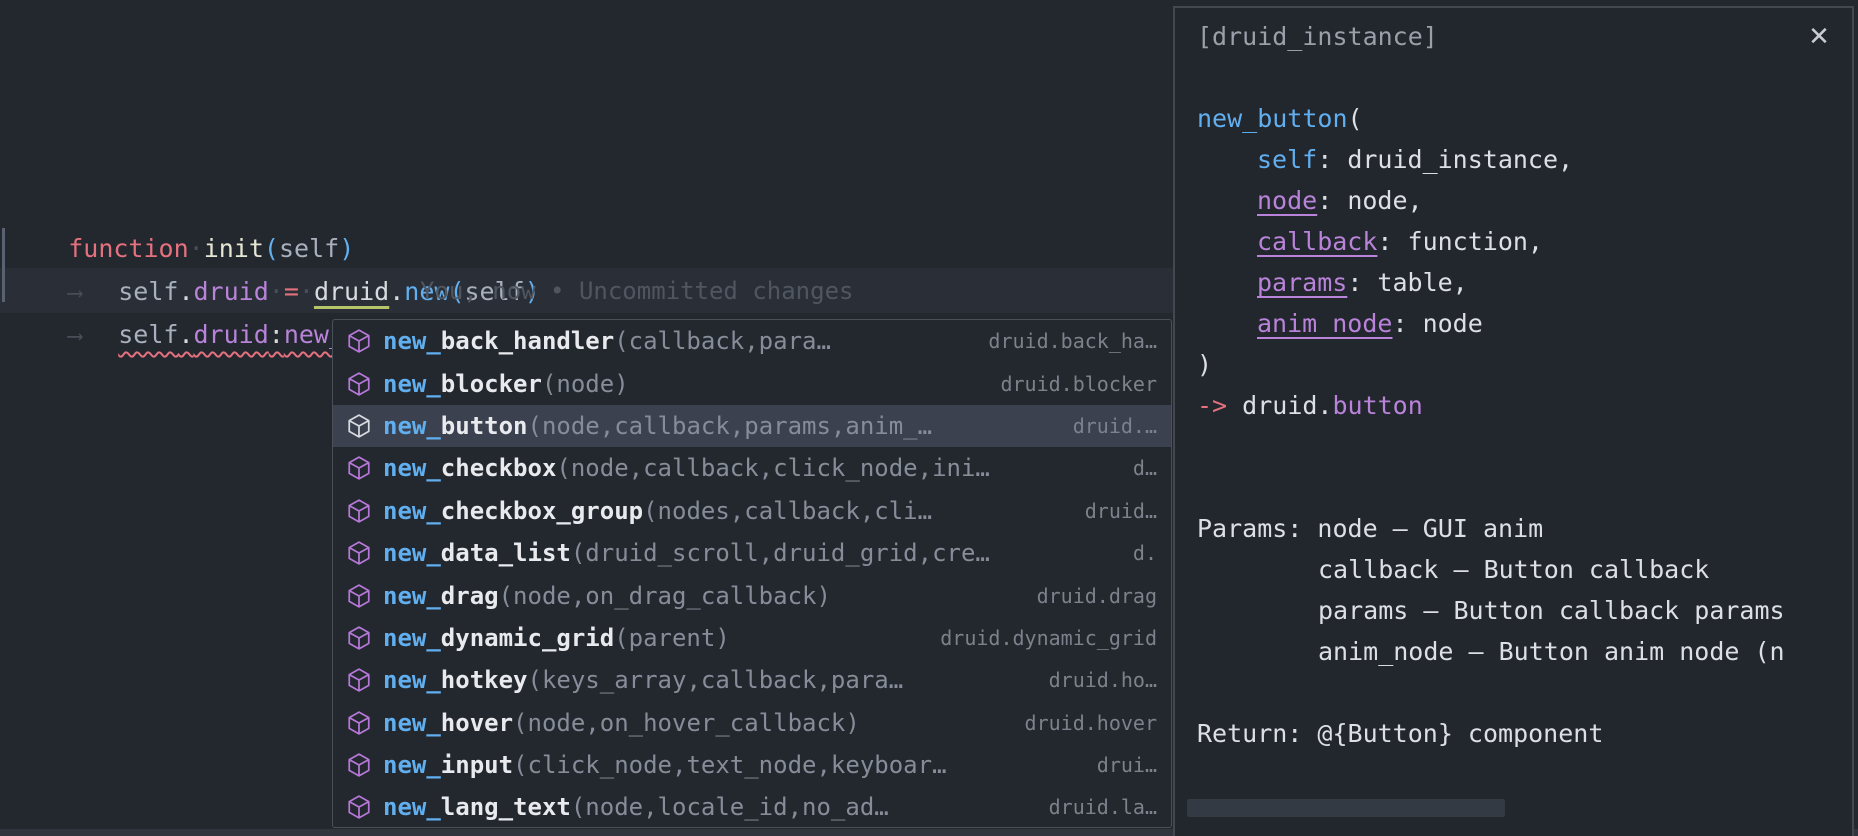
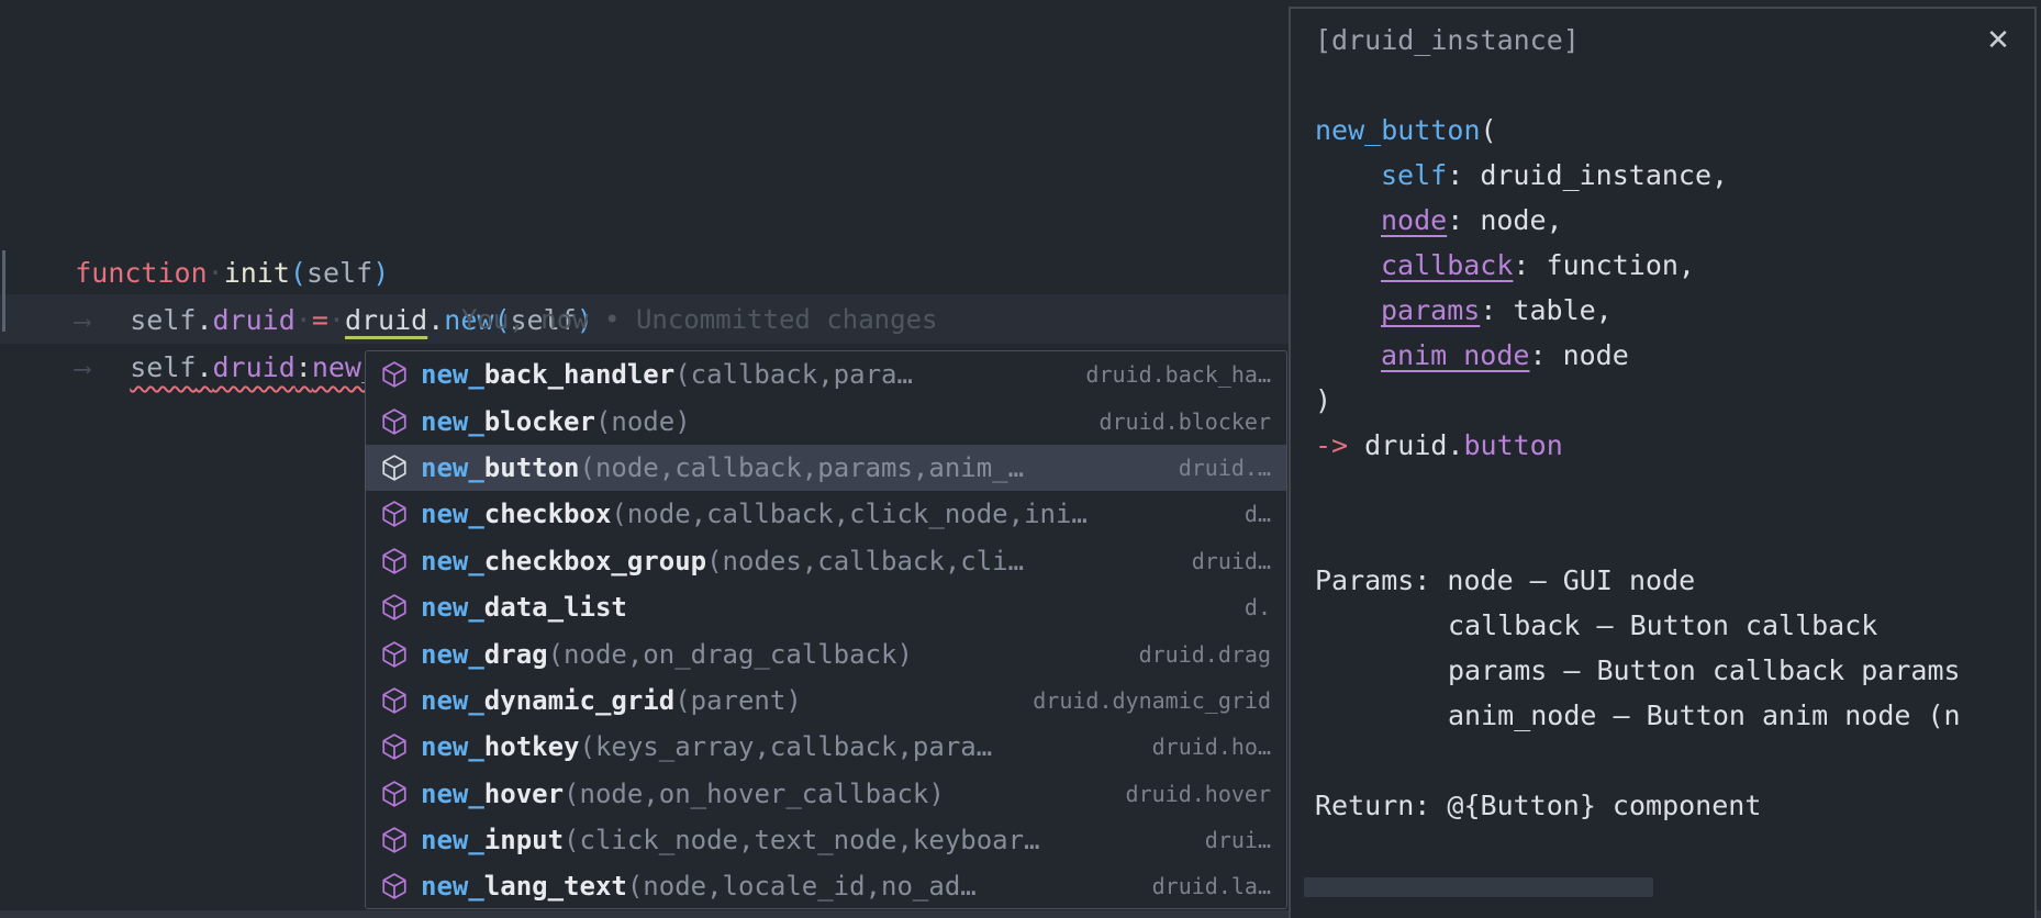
  function·init(self)
  ⟶ self.druid·=·druid.new(self)
  ⟶ self.druid:new
  You, now • Uncommitted changes
  new_back_handler
  (callback,para…
  druid.back_ha…
  new_blocker
  (node)
  druid.blocker
  new_button
  (node,callback,params,anim_…
  druid.…
  new_checkbox
  (node,callback,click_node,ini…
  d…
  new_checkbox_group
  (nodes,callback,cli…
  druid…
  new_data_list
- (druid_scroll,druid_grid,cre…
  d.
  new_drag
  (node,on_drag_callback)
  druid.drag
  new_dynamic_grid
  (parent)
  druid.dynamic_grid
  new_hotkey
  (keys_array,callback,para…
  druid.ho…
  new_hover
  (node,on_hover_callback)
  druid.hover
  new_input
  (click_node,text_node,keyboar…
  drui…
  new_lang_text
  (node,locale_id,no_ad…
  druid.la…
  ✕
  [druid_instance]
  new_button(
  self: druid_instance,
  node: node,
  callback: function,
  params: table,
  anim_node: node
  )
  -> druid.button
- Params: node – GUI anim
+ Params: node – GUI node
  callback – Button callback
  params – Button callback params
  anim_node – Button anim node (n
  Return: @{Button} component
